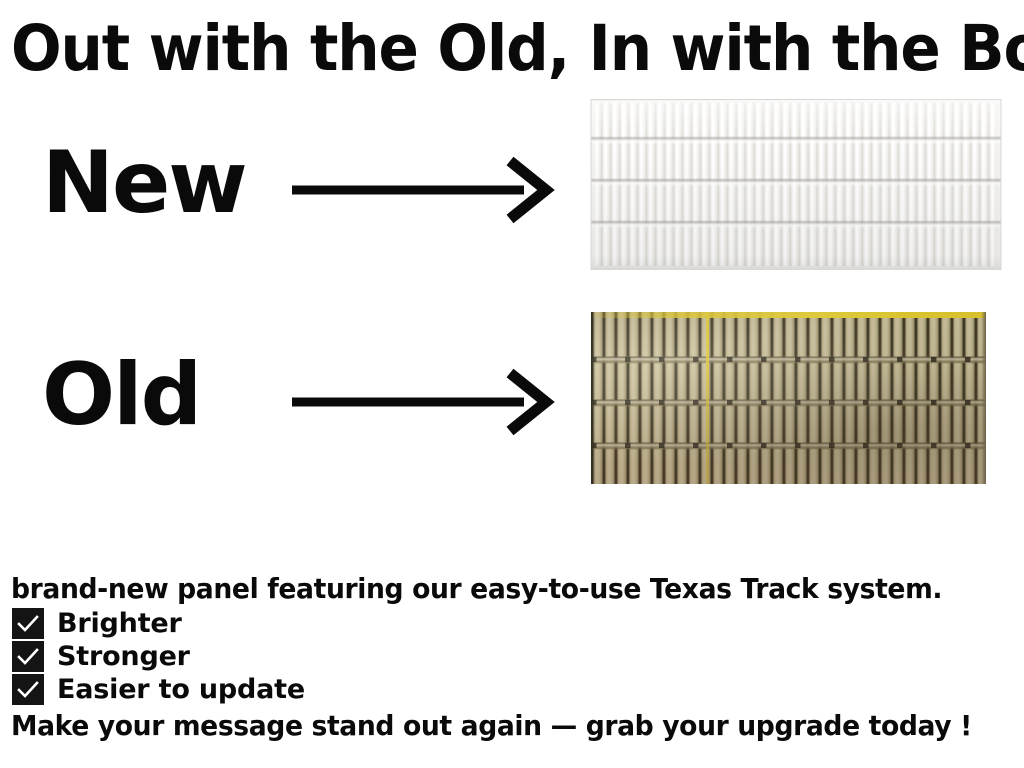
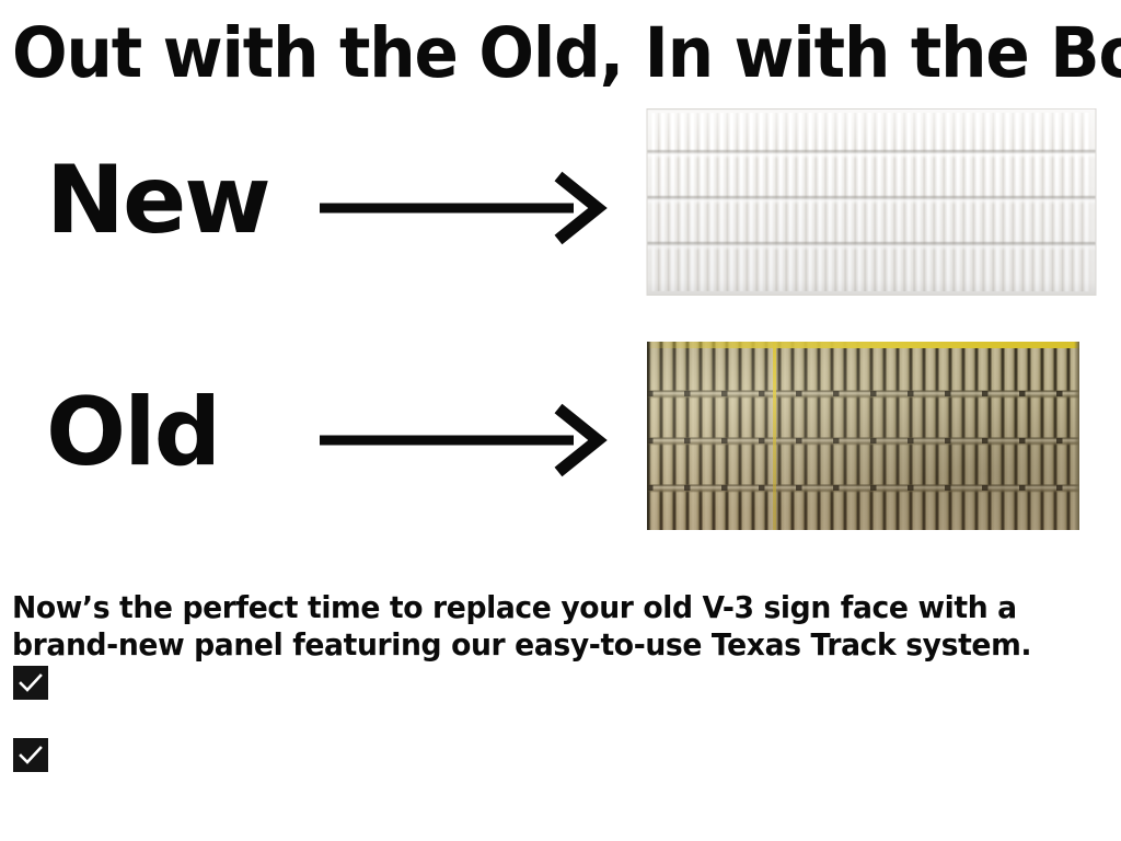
  Out with the Old, In with the Bo
  New
  Old
+ Now’s the perfect time to replace your old V-3 sign face with a
  brand-new panel featuring our easy-to-use Texas Track system.
- Brighter
- Stronger
- Easier to update
- Make your message stand out again — grab your upgrade today !
